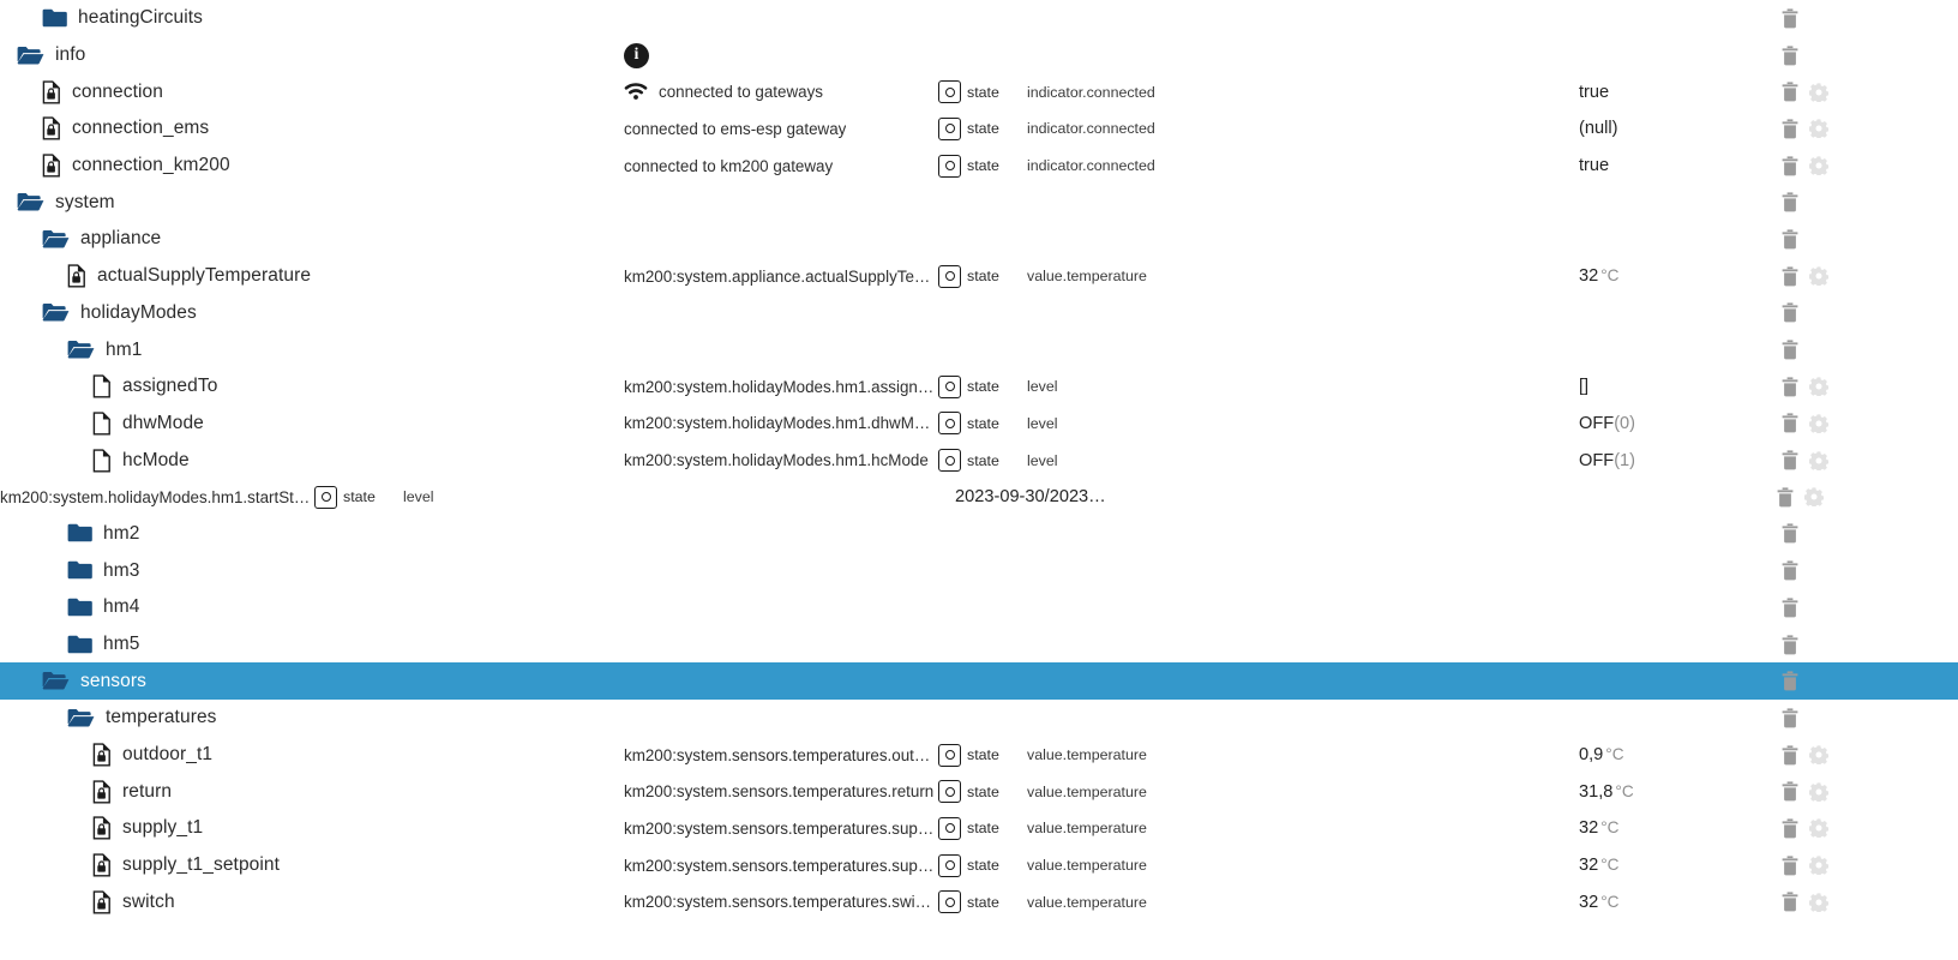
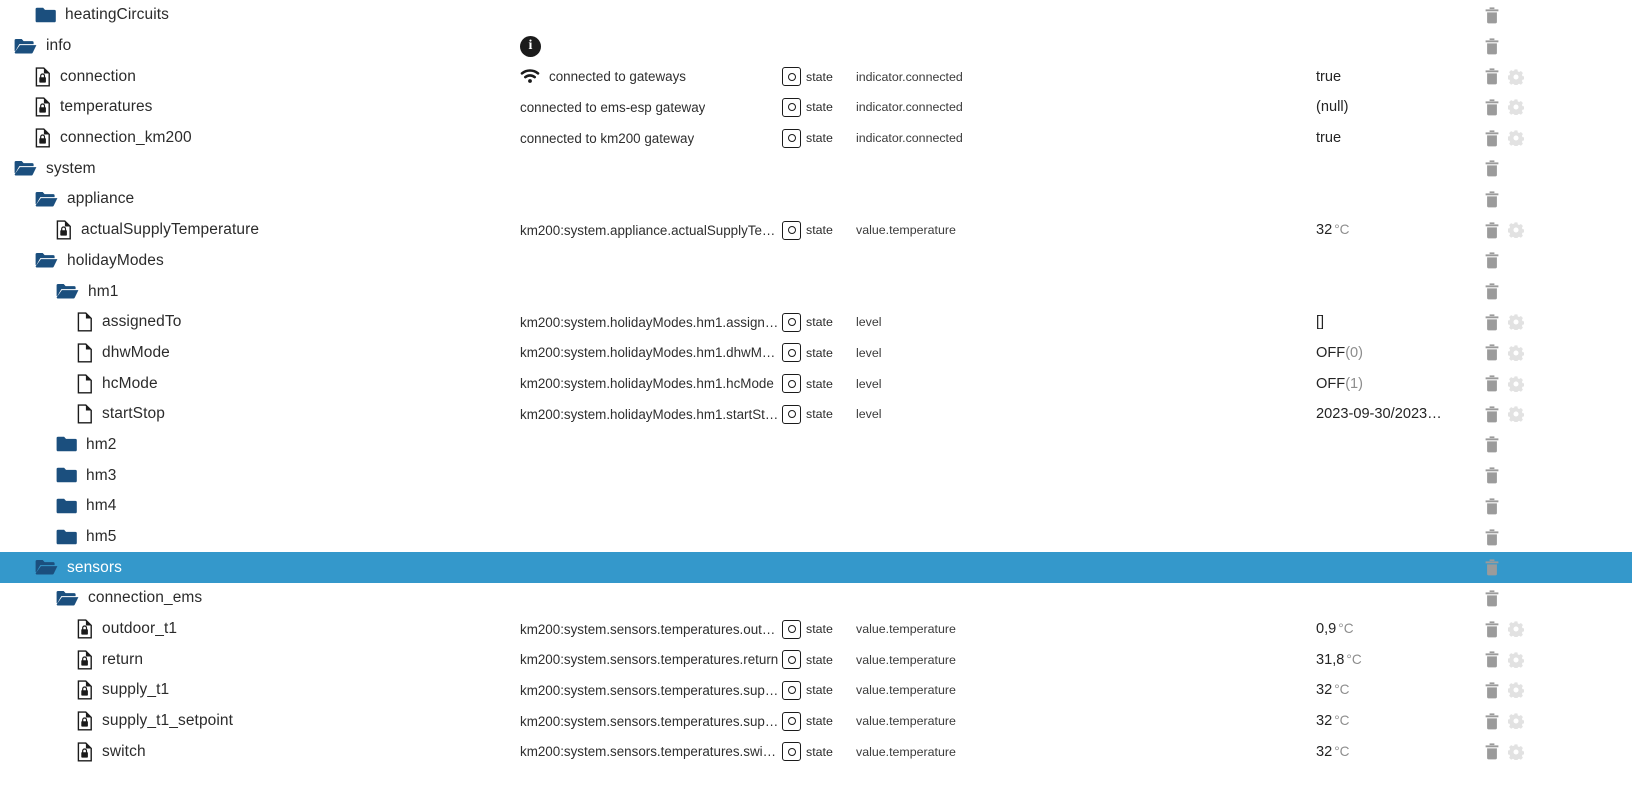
  heatingCircuits
  info
  i
  connection
  connected to gateways
  state
  indicator.connected
  true
- connection_ems
+ temperatures
  connected to ems-esp gateway
  state
  indicator.connected
  (null)
  connection_km200
  connected to km200 gateway
  state
  indicator.connected
  true
  system
  appliance
  actualSupplyTemperature
  km200:system.appliance.actualSupplyTe…
  state
  value.temperature
  32 °C
  holidayModes
  hm1
  assignedTo
  km200:system.holidayModes.hm1.assign…
  state
  level
  []
  dhwMode
  km200:system.holidayModes.hm1.dhwM…
  state
  level
  OFF(0)
  hcMode
  km200:system.holidayModes.hm1.hcMode
  state
  level
  OFF(1)
+ startStop
  km200:system.holidayModes.hm1.startSt…
  state
  level
  2023-09-30/2023…
  hm2
  hm3
  hm4
  hm5
  sensors
- temperatures
+ connection_ems
  outdoor_t1
  km200:system.sensors.temperatures.out…
  state
  value.temperature
  0,9 °C
  return
  km200:system.sensors.temperatures.return
  state
  value.temperature
  31,8 °C
  supply_t1
  km200:system.sensors.temperatures.sup…
  state
  value.temperature
  32 °C
  supply_t1_setpoint
  km200:system.sensors.temperatures.sup…
  state
  value.temperature
  32 °C
  switch
  km200:system.sensors.temperatures.swi…
  state
  value.temperature
  32 °C
